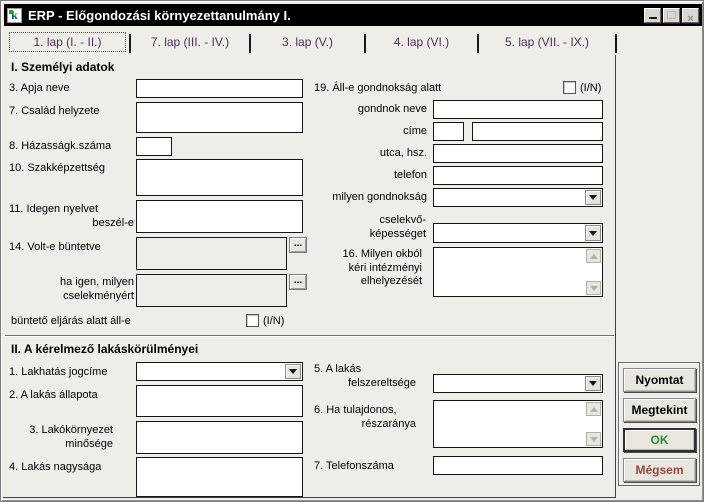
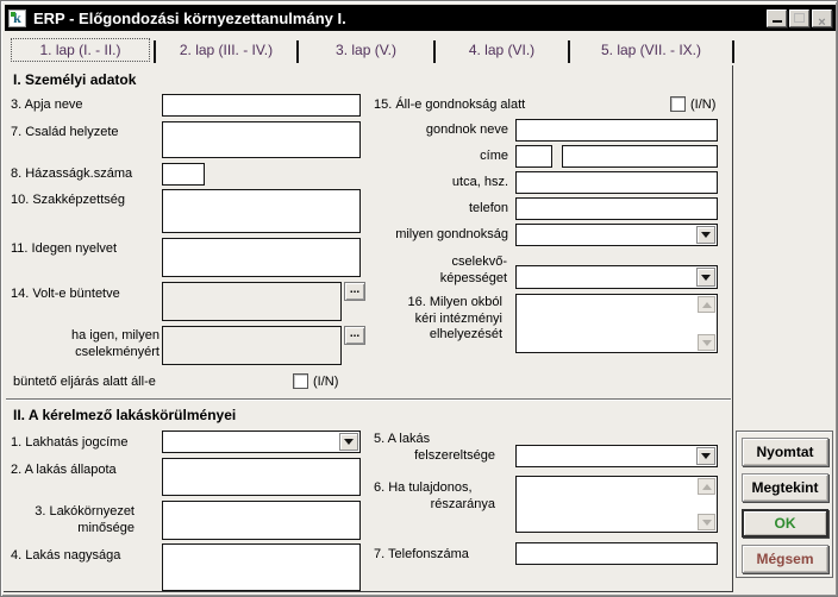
  k
  ERP - Előgondozási környezettanulmány I.
  ×
  1. lap (I. - II.)
- 7. lap (III. - IV.)
+ 2. lap (III. - IV.)
  3. lap (V.)
  4. lap (VI.)
  5. lap (VII. - IX.)
  I. Személyi adatok
  3. Apja neve
  7. Család helyzete
  8. Házasságk.száma
  10. Szakképzettség
  11. Idegen nyelvet
- beszél-e
  14. Volt-e büntetve
  ...
  ha igen, milyen
  cselekményért
  ...
  büntető eljárás alatt áll-e
  (I/N)
- 19. Áll-e gondnokság alatt
+ 15. Áll-e gondnokság alatt
  (I/N)
  gondnok neve
  címe
  utca, hsz.
  telefon
  milyen gondnokság
  cselekvő-
  képességet
  16. Milyen okból
  kéri intézményi
  elhelyezését
  II. A kérelmező lakáskörülményei
  1. Lakhatás jogcíme
  2. A lakás állapota
  3. Lakókörnyezet
  minősége
  4. Lakás nagysága
  5. A lakás
  felszereltsége
  6. Ha tulajdonos,
  részaránya
  7. Telefonszáma
  Nyomtat
  Megtekint
  OK
  Mégsem
